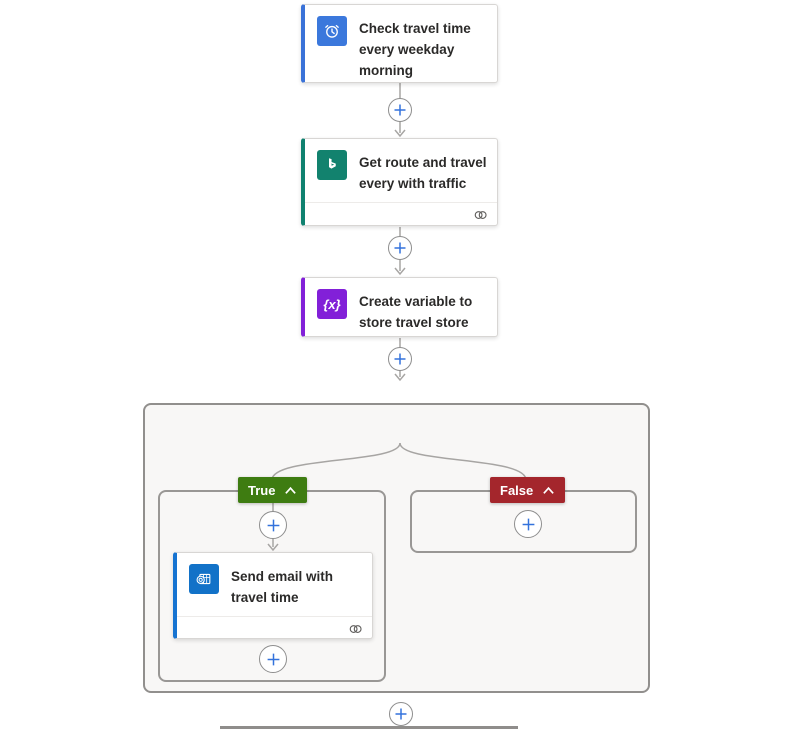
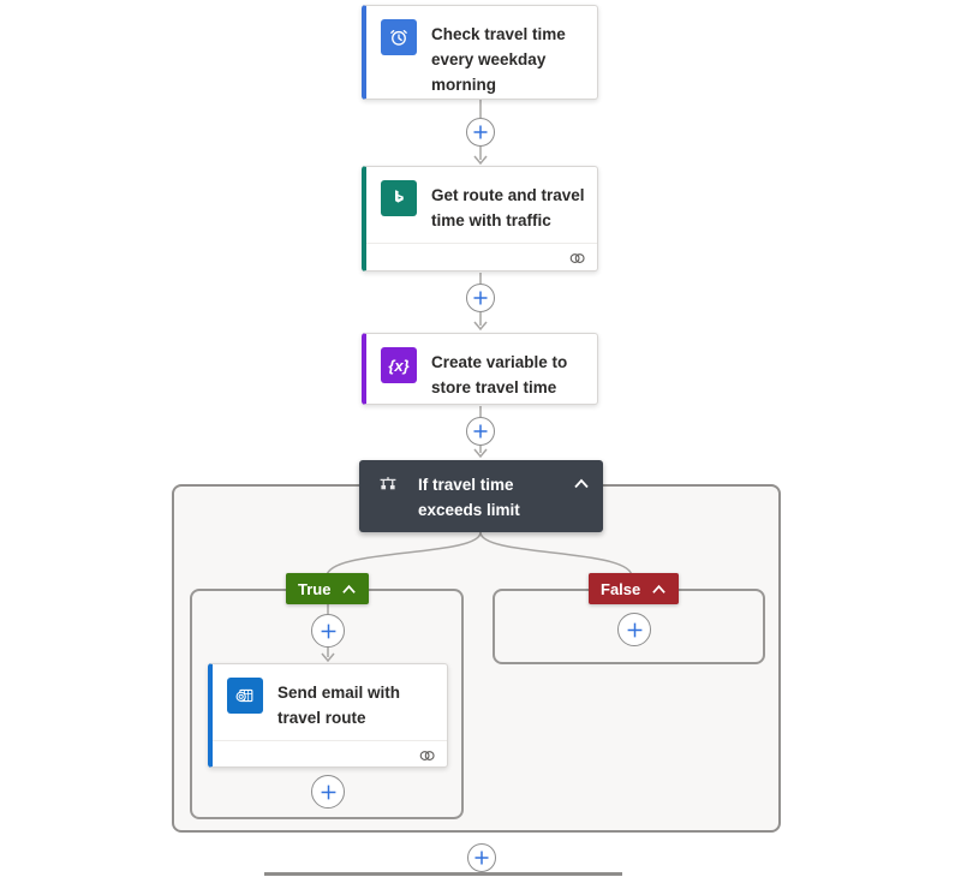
  Check travel time every weekday morning
- Get route and travel every with traffic
+ Get route and travel time with traffic
  {x}
- Create variable to store travel store
+ Create variable to store travel time
+ If travel time exceeds limit
  True
  False
- Send email with travel time
+ Send email with travel route
